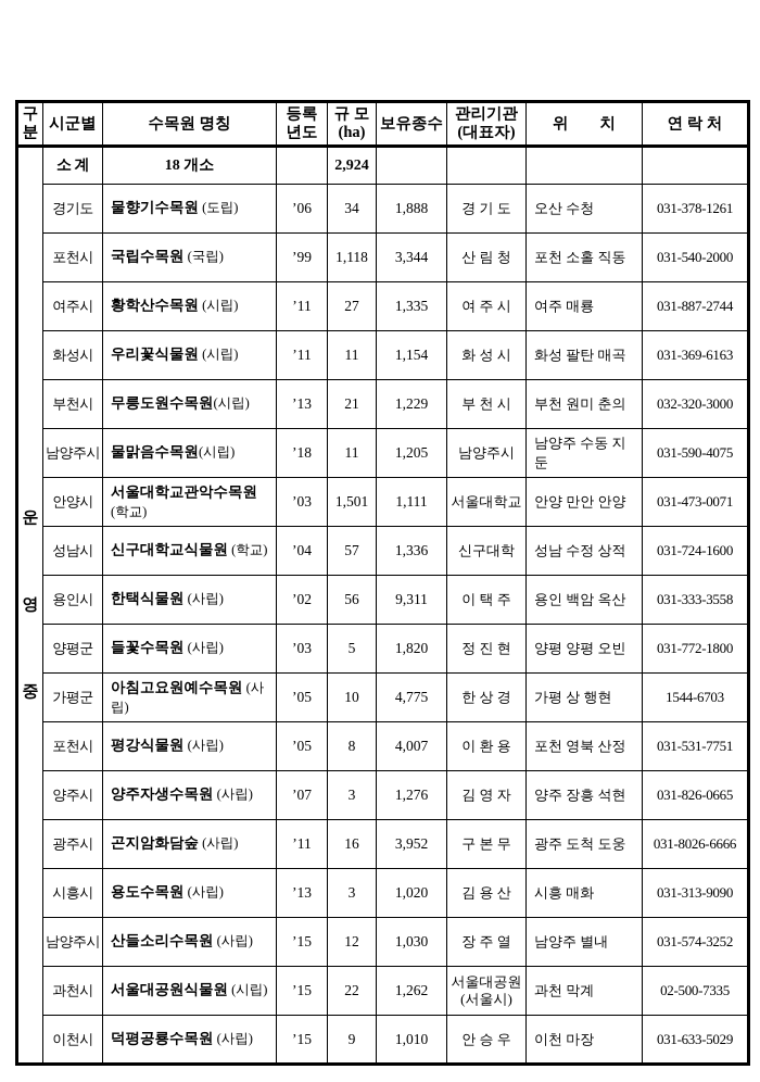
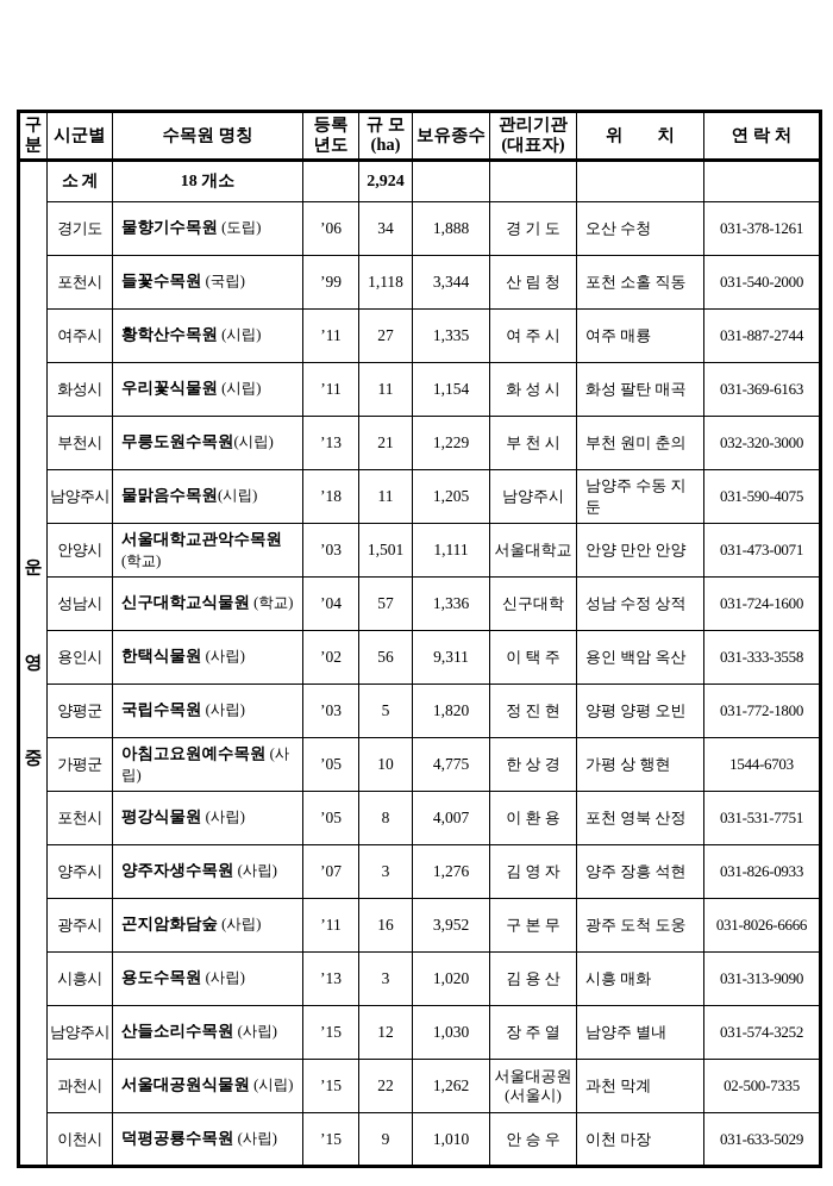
  구분	시군별	수목원 명칭	등록년도	규 모 (ha)	보유종수	관리기관 (대표자)	위 치	연 락 처
  운영중	소 계	18 개소		2,924
  경기도	물향기수목원 (도립)	’06	34	1,888	경 기 도	오산 수청	031-378-1261
- 포천시	국립수목원 (국립)	’99	1,118	3,344	산 림 청	포천 소홀 직동	031-540-2000
+ 포천시	들꽃수목원 (국립)	’99	1,118	3,344	산 림 청	포천 소홀 직동	031-540-2000
  여주시	황학산수목원 (시립)	’11	27	1,335	여 주 시	여주 매룡	031-887-2744
  화성시	우리꽃식물원 (시립)	’11	11	1,154	화 성 시	화성 팔탄 매곡	031-369-6163
  부천시	무릉도원수목원(시립)	’13	21	1,229	부 천 시	부천 원미 춘의	032-320-3000
  남양주시	물맑음수목원(시립)	’18	11	1,205	남양주시	남양주 수동 지둔	031-590-4075
  안양시	서울대학교관악수목원 (학교)	’03	1,501	1,111	서울대학교	안양 만안 안양	031-473-0071
  성남시	신구대학교식물원 (학교)	’04	57	1,336	신구대학	성남 수정 상적	031-724-1600
  용인시	한택식물원 (사립)	’02	56	9,311	이 택 주	용인 백암 옥산	031-333-3558
- 양평군	들꽃수목원 (사립)	’03	5	1,820	정 진 현	양평 양평 오빈	031-772-1800
+ 양평군	국립수목원 (사립)	’03	5	1,820	정 진 현	양평 양평 오빈	031-772-1800
  가평군	아침고요원예수목원 (사립)	’05	10	4,775	한 상 경	가평 상 행현	1544-6703
  포천시	평강식물원 (사립)	’05	8	4,007	이 환 용	포천 영북 산정	031-531-7751
- 양주시	양주자생수목원 (사립)	’07	3	1,276	김 영 자	양주 장흥 석현	031-826-0665
+ 양주시	양주자생수목원 (사립)	’07	3	1,276	김 영 자	양주 장흥 석현	031-826-0933
  광주시	곤지암화담숲 (사립)	’11	16	3,952	구 본 무	광주 도척 도웅	031-8026-6666
  시흥시	용도수목원 (사립)	’13	3	1,020	김 용 산	시흥 매화	031-313-9090
  남양주시	산들소리수목원 (사립)	’15	12	1,030	장 주 열	남양주 별내	031-574-3252
  과천시	서울대공원식물원 (시립)	’15	22	1,262	서울대공원 (서울시)	과천 막계	02-500-7335
  이천시	덕평공룡수목원 (사립)	’15	9	1,010	안 승 우	이천 마장	031-633-5029
